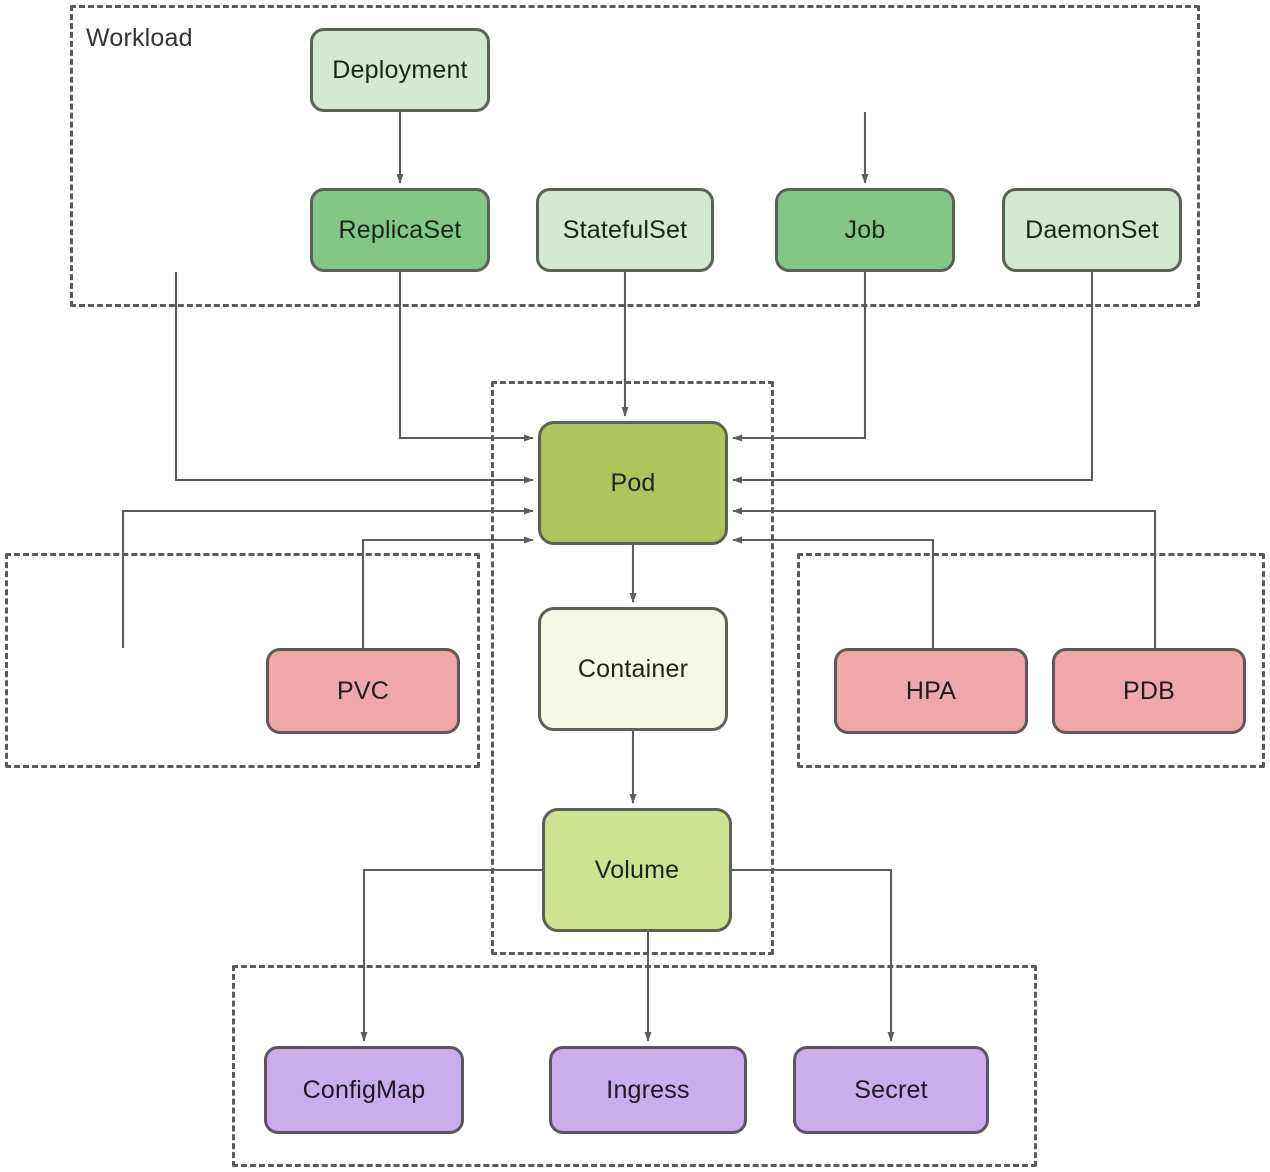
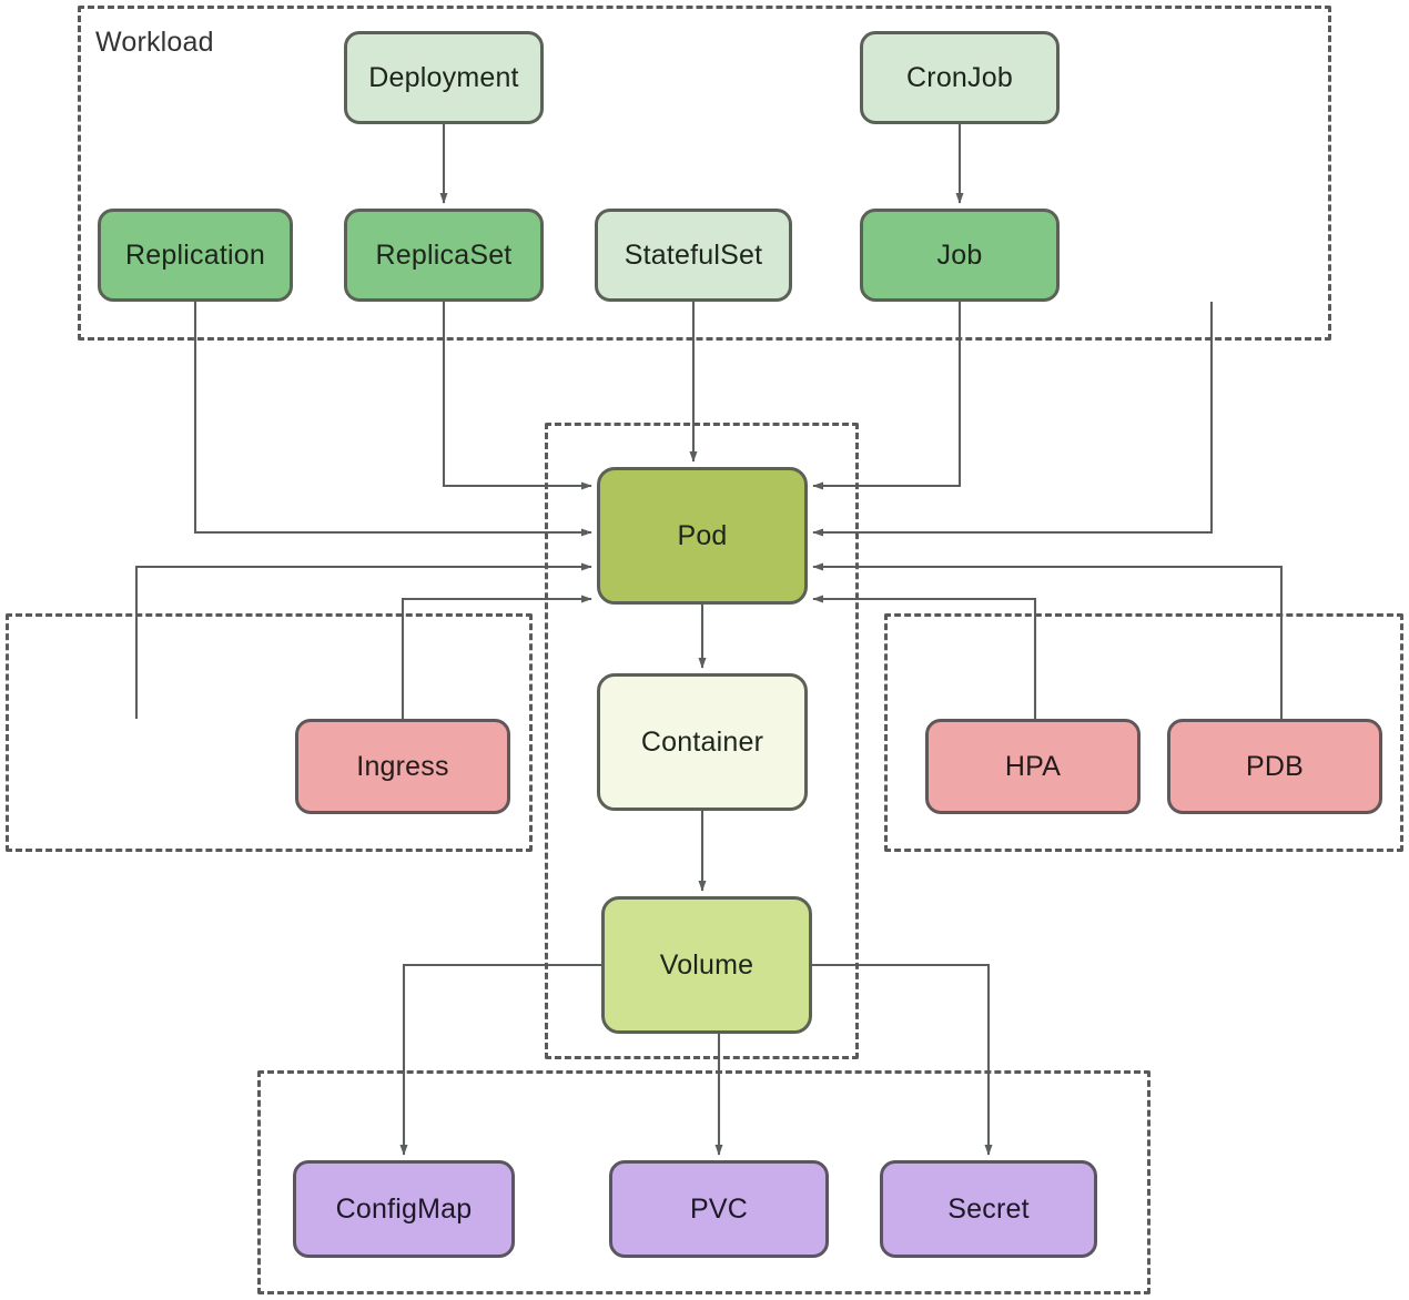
  Workload
  Deployment
+ CronJob
+ Replication
  ReplicaSet
  StatefulSet
  Job
- DaemonSet
  Pod
  Container
  Volume
- PVC
+ Ingress
  HPA
  PDB
  ConfigMap
- Ingress
+ PVC
  Secret
